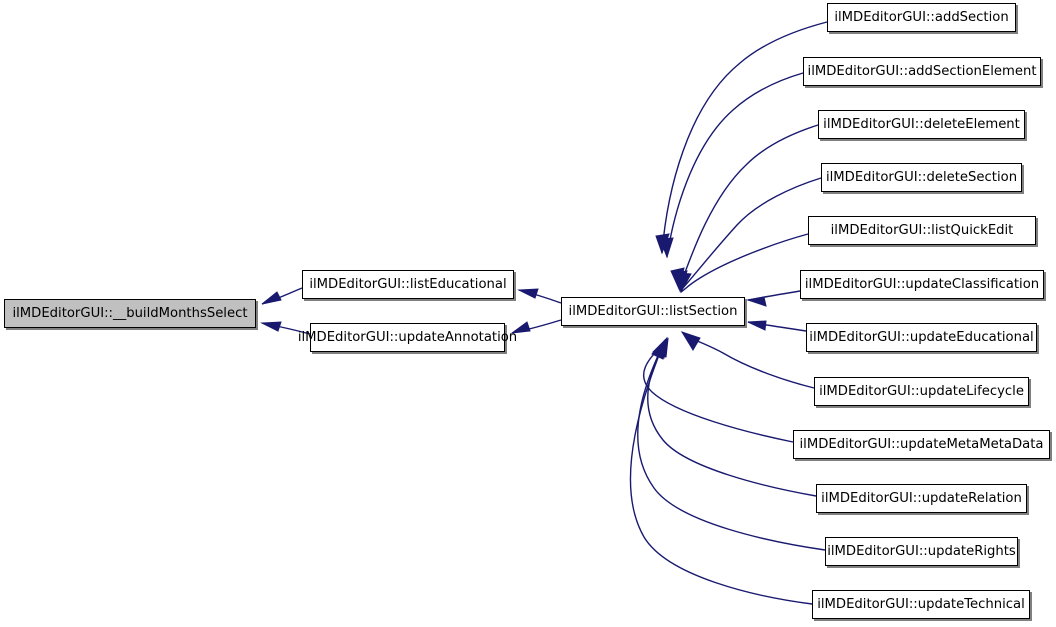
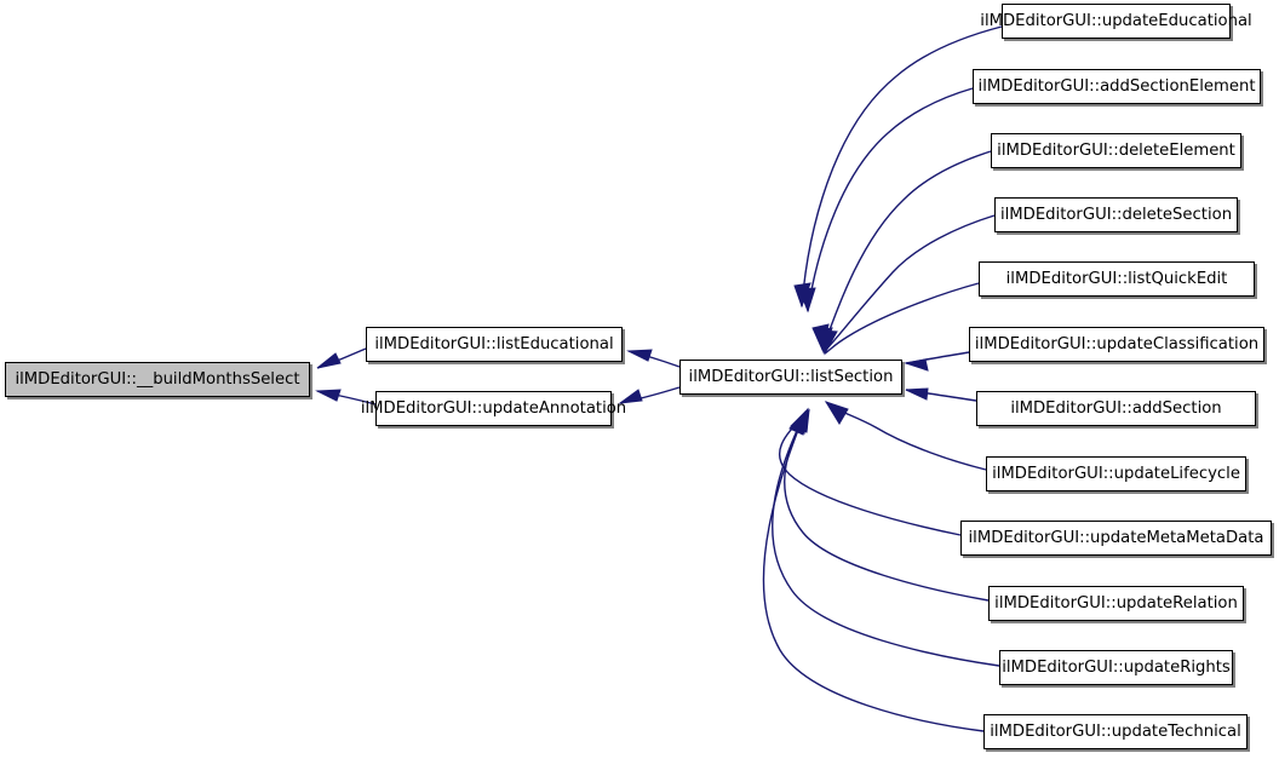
  ilMDEditorGUI::__buildMonthsSelect
  ilMDEditorGUI::listEducational
  ilMDEditorGUI::updateAnnotation
  ilMDEditorGUI::listSection
- ilMDEditorGUI::addSection
+ ilMDEditorGUI::updateEducational
  ilMDEditorGUI::addSectionElement
  ilMDEditorGUI::deleteElement
  ilMDEditorGUI::deleteSection
  ilMDEditorGUI::listQuickEdit
  ilMDEditorGUI::updateClassification
- ilMDEditorGUI::updateEducational
+ ilMDEditorGUI::addSection
  ilMDEditorGUI::updateLifecycle
  ilMDEditorGUI::updateMetaMetaData
  ilMDEditorGUI::updateRelation
  ilMDEditorGUI::updateRights
  ilMDEditorGUI::updateTechnical
